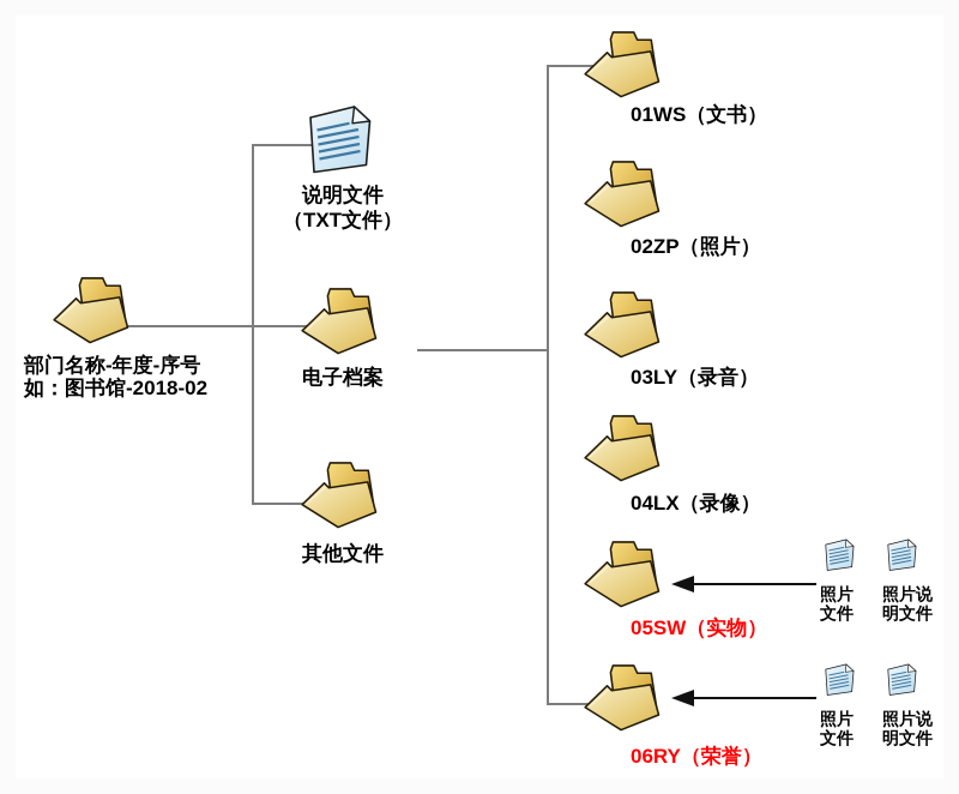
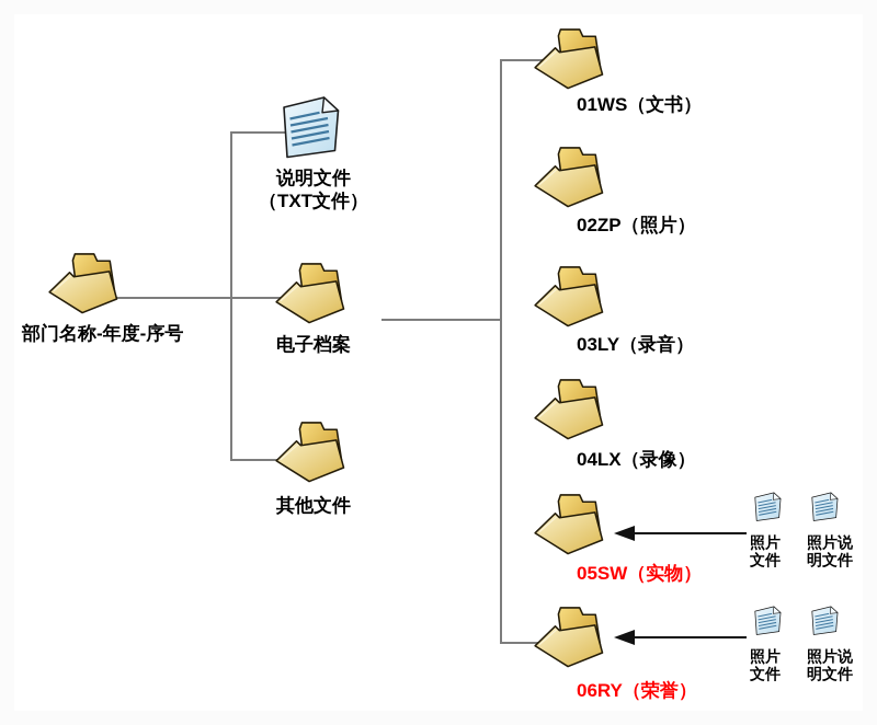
  部门名称-年度-序号
- 如：图书馆-2018-02
  说明文件
  （TXT文件）
  电子档案
  其他文件
  01WS（文书）
  02ZP（照片）
  03LY（录音）
  04LX（录像）
  05SW（实物）
  06RY（荣誉）
  照片
  文件
  照片说
  明文件
  照片
  文件
  照片说
  明文件
